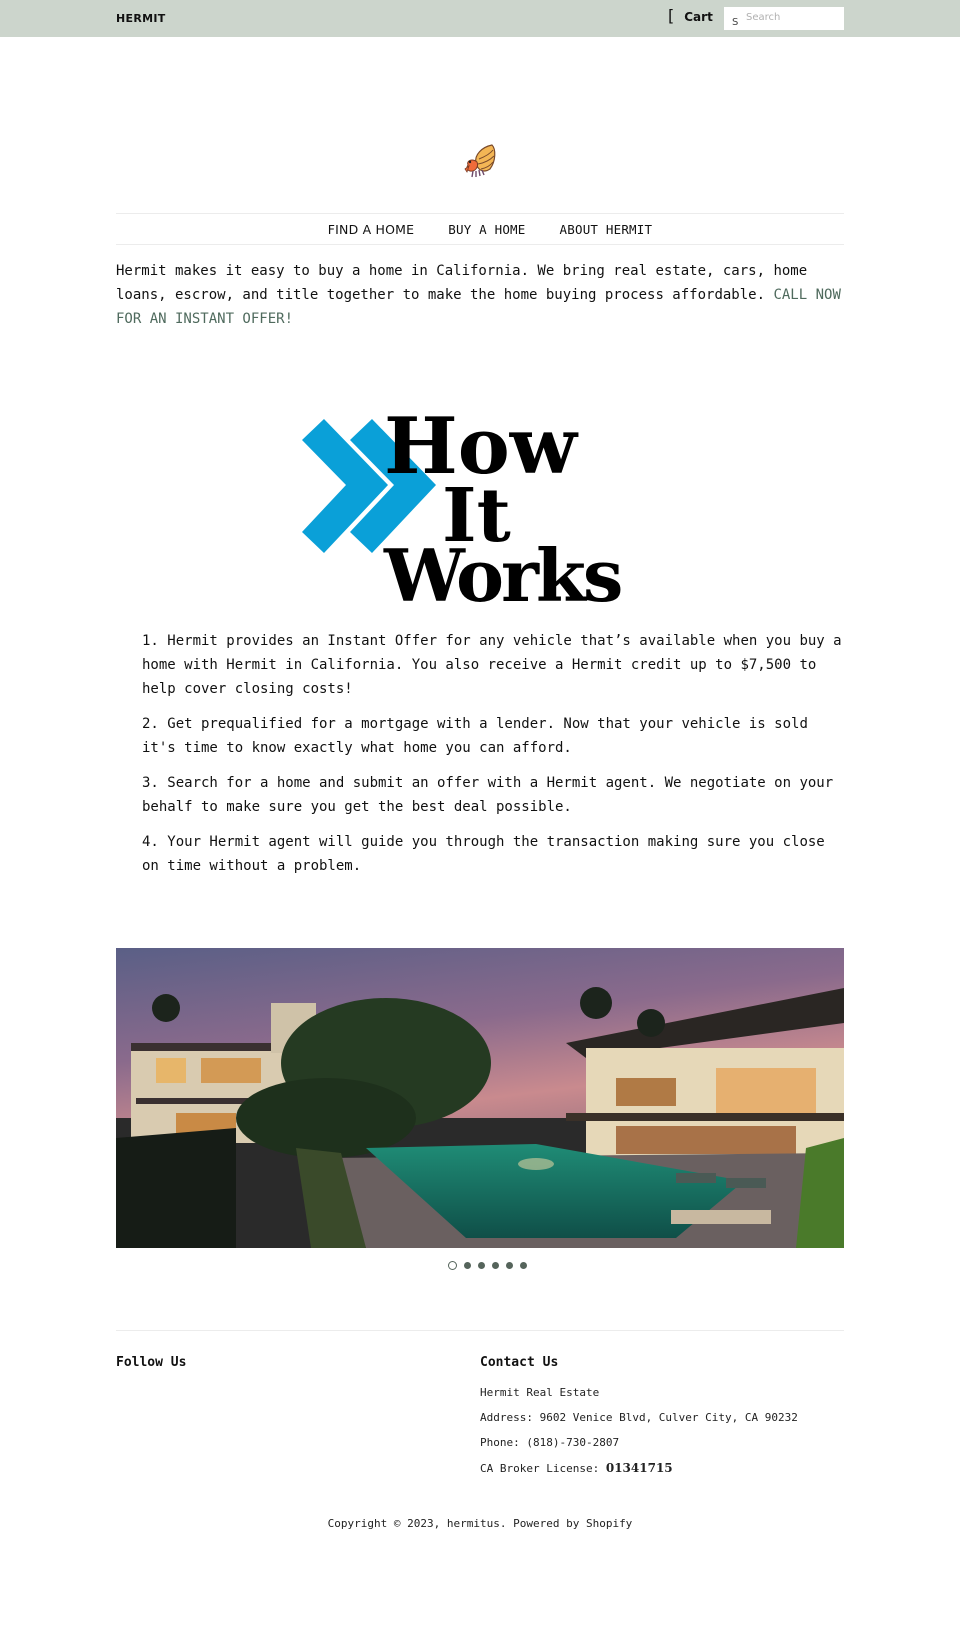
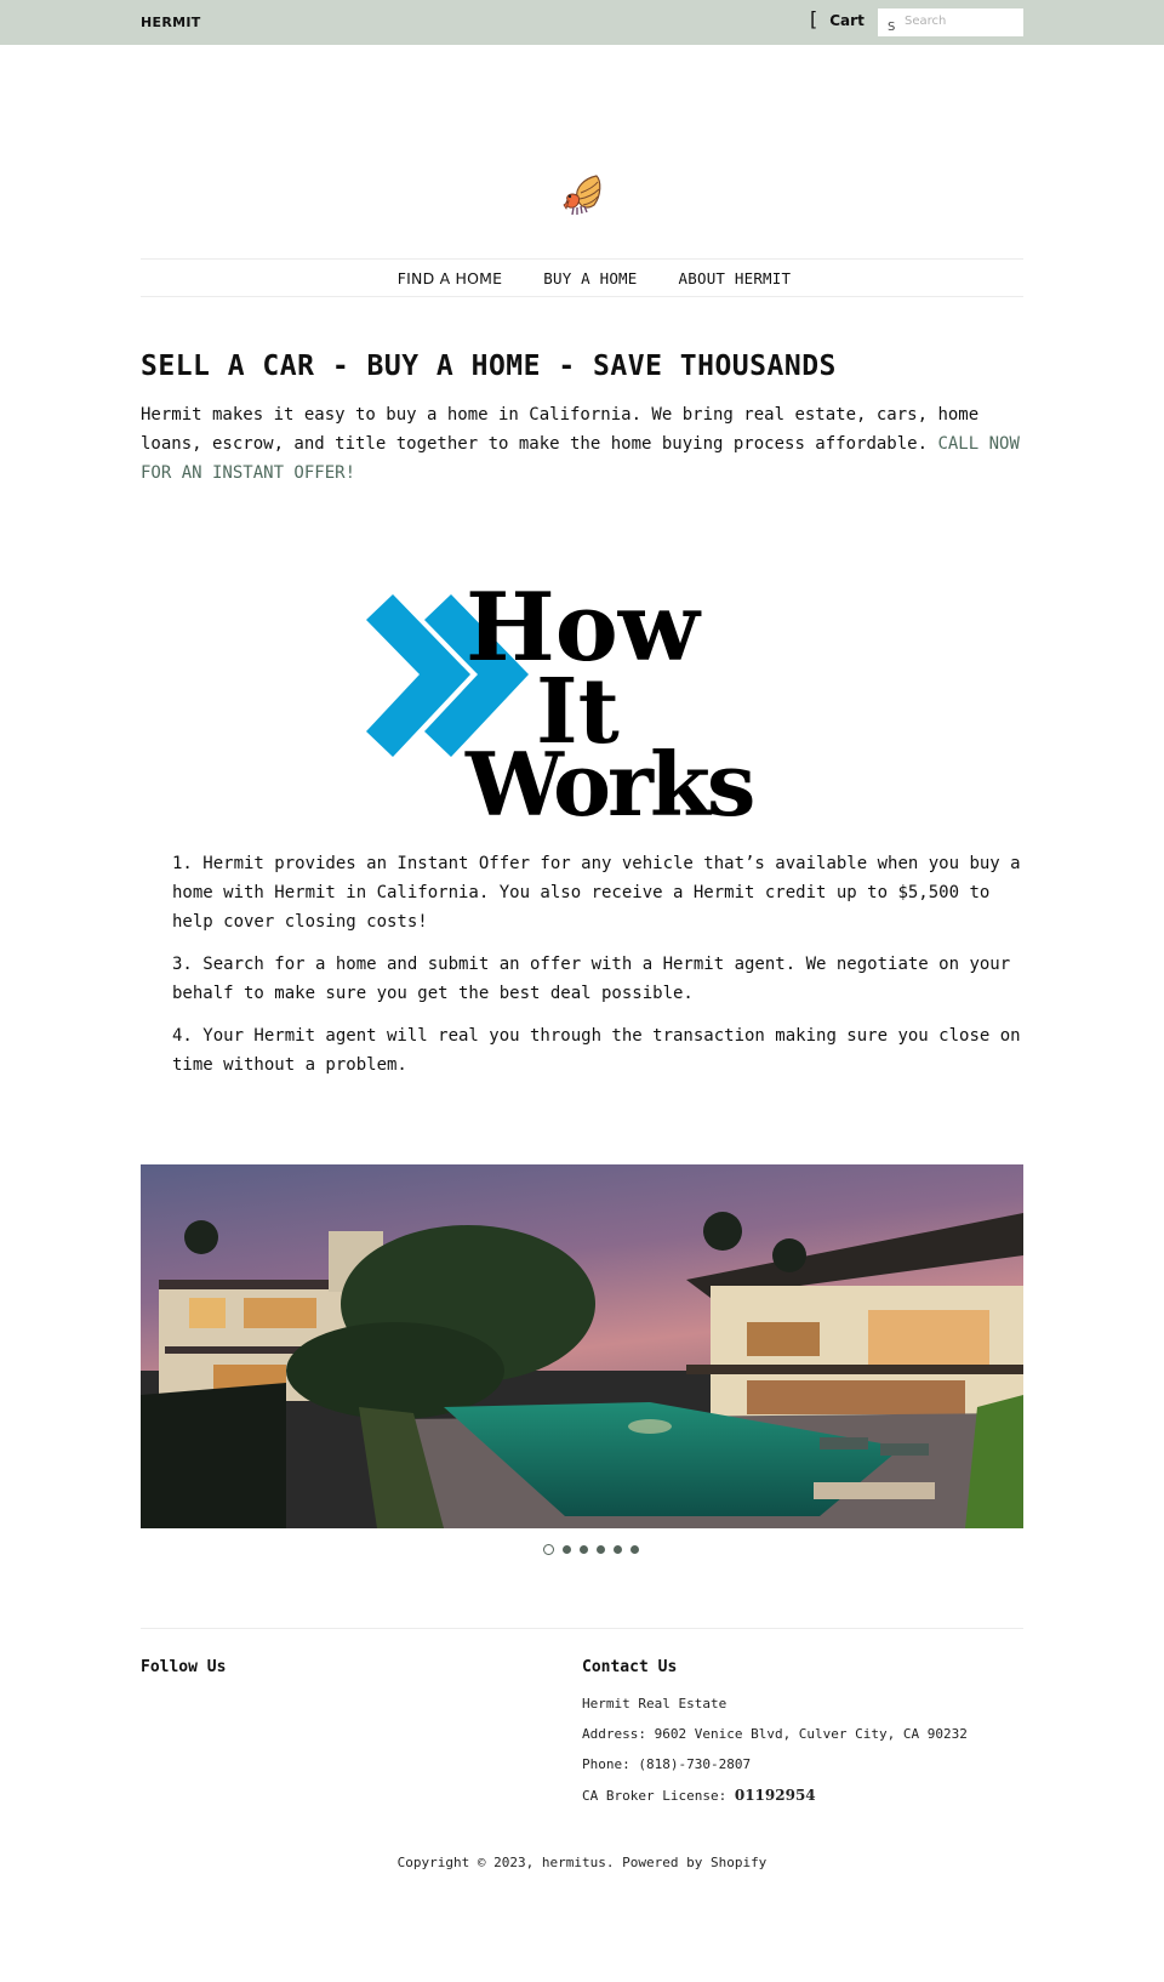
  HERMIT
  [
  Cart
  S
  Search
  FIND A HOME
  BUY A HOME
  ABOUT HERMIT
+ SELL A CAR - BUY A HOME - SAVE THOUSANDS
  Hermit makes it easy to buy a home in California. We bring real estate, cars, home loans, escrow, and title together to make the home buying process affordable. CALL NOW FOR AN INSTANT OFFER!
  How
  It
  Works
- 1. Hermit provides an Instant Offer for any vehicle that’s available when you buy a home with Hermit in California. You also receive a Hermit credit up to $7,500 to help cover closing costs!
+ 1. Hermit provides an Instant Offer for any vehicle that’s available when you buy a home with Hermit in California. You also receive a Hermit credit up to $5,500 to help cover closing costs!
- 2. Get prequalified for a mortgage with a lender. Now that your vehicle is sold it's time to know exactly what home you can afford.
  3. Search for a home and submit an offer with a Hermit agent. We negotiate on your behalf to make sure you get the best deal possible.
- 4. Your Hermit agent will guide you through the transaction making sure you close on time without a problem.
+ 4. Your Hermit agent will real you through the transaction making sure you close on time without a problem.
  Follow Us
  Contact Us
  Hermit Real Estate
  Address: 9602 Venice Blvd, Culver City, CA 90232
  Phone: (818)-730-2807
- CA Broker License: 01341715
+ CA Broker License: 01192954
  Copyright © 2023, hermitus. Powered by Shopify
